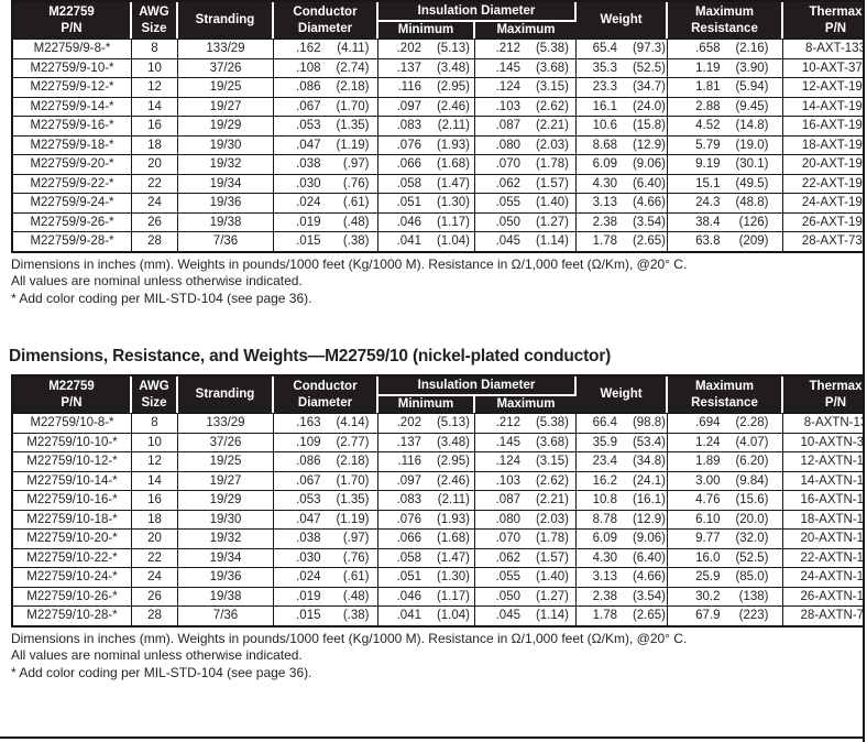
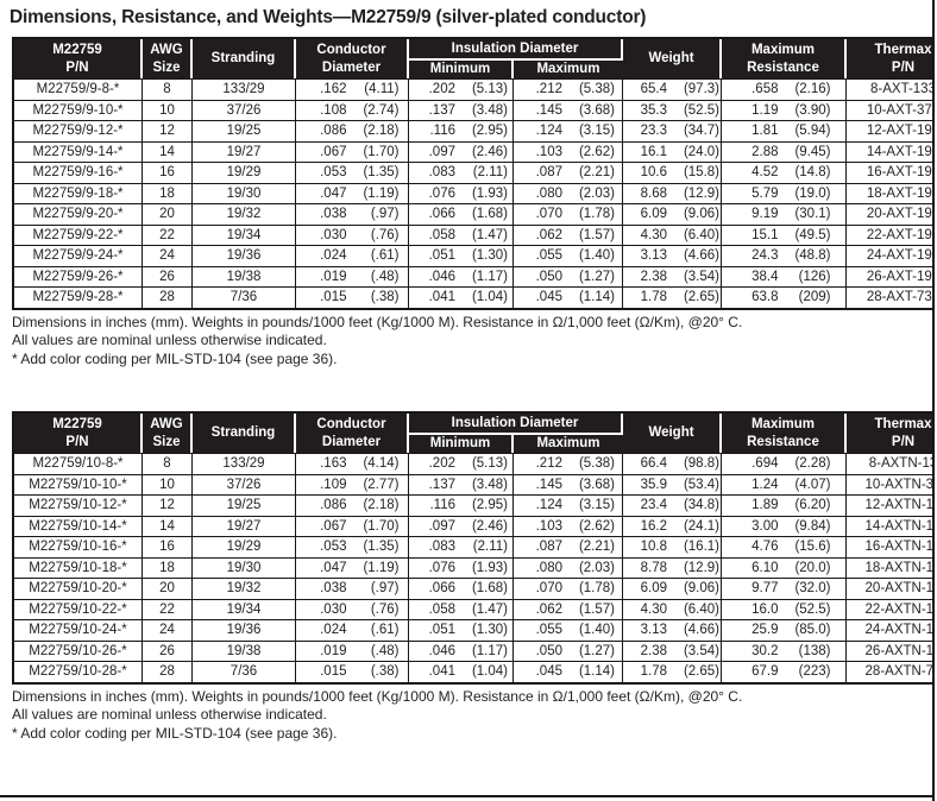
+ Dimensions, Resistance, and Weights—M22759/9 (silver-plated conductor)
  M22759 P/N	AWG Size	Stranding	Conductor Diameter	Insulation Diameter	Weight	Maximum Resistance	Thermax P/N
  Minimum	Maximum
  M22759/9-8-*	8	133/29	.162 (4.11)	.202 (5.13)	.212 (5.38)	65.4 (97.3)	.658 (2.16)	8-AXT-133
  M22759/9-10-*	10	37/26	.108 (2.74)	.137 (3.48)	.145 (3.68)	35.3 (52.5)	1.19 (3.90)	10-AXT-37
  M22759/9-12-*	12	19/25	.086 (2.18)	.116 (2.95)	.124 (3.15)	23.3 (34.7)	1.81 (5.94)	12-AXT-19
  M22759/9-14-*	14	19/27	.067 (1.70)	.097 (2.46)	.103 (2.62)	16.1 (24.0)	2.88 (9.45)	14-AXT-19
  M22759/9-16-*	16	19/29	.053 (1.35)	.083 (2.11)	.087 (2.21)	10.6 (15.8)	4.52 (14.8)	16-AXT-19
  M22759/9-18-*	18	19/30	.047 (1.19)	.076 (1.93)	.080 (2.03)	8.68 (12.9)	5.79 (19.0)	18-AXT-19
  M22759/9-20-*	20	19/32	.038 (.97)	.066 (1.68)	.070 (1.78)	6.09 (9.06)	9.19 (30.1)	20-AXT-19
  M22759/9-22-*	22	19/34	.030 (.76)	.058 (1.47)	.062 (1.57)	4.30 (6.40)	15.1 (49.5)	22-AXT-19
  M22759/9-24-*	24	19/36	.024 (.61)	.051 (1.30)	.055 (1.40)	3.13 (4.66)	24.3 (48.8)	24-AXT-19
  M22759/9-26-*	26	19/38	.019 (.48)	.046 (1.17)	.050 (1.27)	2.38 (3.54)	38.4 (126)	26-AXT-19
  M22759/9-28-*	28	7/36	.015 (.38)	.041 (1.04)	.045 (1.14)	1.78 (2.65)	63.8 (209)	28-AXT-73
  Dimensions in inches (mm). Weights in pounds/1000 feet (Kg/1000 M). Resistance in Ω/1,000 feet (Ω/Km), @20° C.
  All values are nominal unless otherwise indicated.
  * Add color coding per MIL-STD-104 (see page 36).
- Dimensions, Resistance, and Weights—M22759/10 (nickel-plated conductor)
  M22759 P/N	AWG Size	Stranding	Conductor Diameter	Insulation Diameter	Weight	Maximum Resistance	Thermax P/N
  Minimum	Maximum
  M22759/10-8-*	8	133/29	.163 (4.14)	.202 (5.13)	.212 (5.38)	66.4 (98.8)	.694 (2.28)	8-AXTN-13
  M22759/10-10-*	10	37/26	.109 (2.77)	.137 (3.48)	.145 (3.68)	35.9 (53.4)	1.24 (4.07)	10-AXTN-3
  M22759/10-12-*	12	19/25	.086 (2.18)	.116 (2.95)	.124 (3.15)	23.4 (34.8)	1.89 (6.20)	12-AXTN-1
  M22759/10-14-*	14	19/27	.067 (1.70)	.097 (2.46)	.103 (2.62)	16.2 (24.1)	3.00 (9.84)	14-AXTN-1
  M22759/10-16-*	16	19/29	.053 (1.35)	.083 (2.11)	.087 (2.21)	10.8 (16.1)	4.76 (15.6)	16-AXTN-1
  M22759/10-18-*	18	19/30	.047 (1.19)	.076 (1.93)	.080 (2.03)	8.78 (12.9)	6.10 (20.0)	18-AXTN-1
  M22759/10-20-*	20	19/32	.038 (.97)	.066 (1.68)	.070 (1.78)	6.09 (9.06)	9.77 (32.0)	20-AXTN-1
  M22759/10-22-*	22	19/34	.030 (.76)	.058 (1.47)	.062 (1.57)	4.30 (6.40)	16.0 (52.5)	22-AXTN-1
  M22759/10-24-*	24	19/36	.024 (.61)	.051 (1.30)	.055 (1.40)	3.13 (4.66)	25.9 (85.0)	24-AXTN-1
  M22759/10-26-*	26	19/38	.019 (.48)	.046 (1.17)	.050 (1.27)	2.38 (3.54)	30.2 (138)	26-AXTN-1
  M22759/10-28-*	28	7/36	.015 (.38)	.041 (1.04)	.045 (1.14)	1.78 (2.65)	67.9 (223)	28-AXTN-7
  Dimensions in inches (mm). Weights in pounds/1000 feet (Kg/1000 M). Resistance in Ω/1,000 feet (Ω/Km), @20° C.
  All values are nominal unless otherwise indicated.
  * Add color coding per MIL-STD-104 (see page 36).
